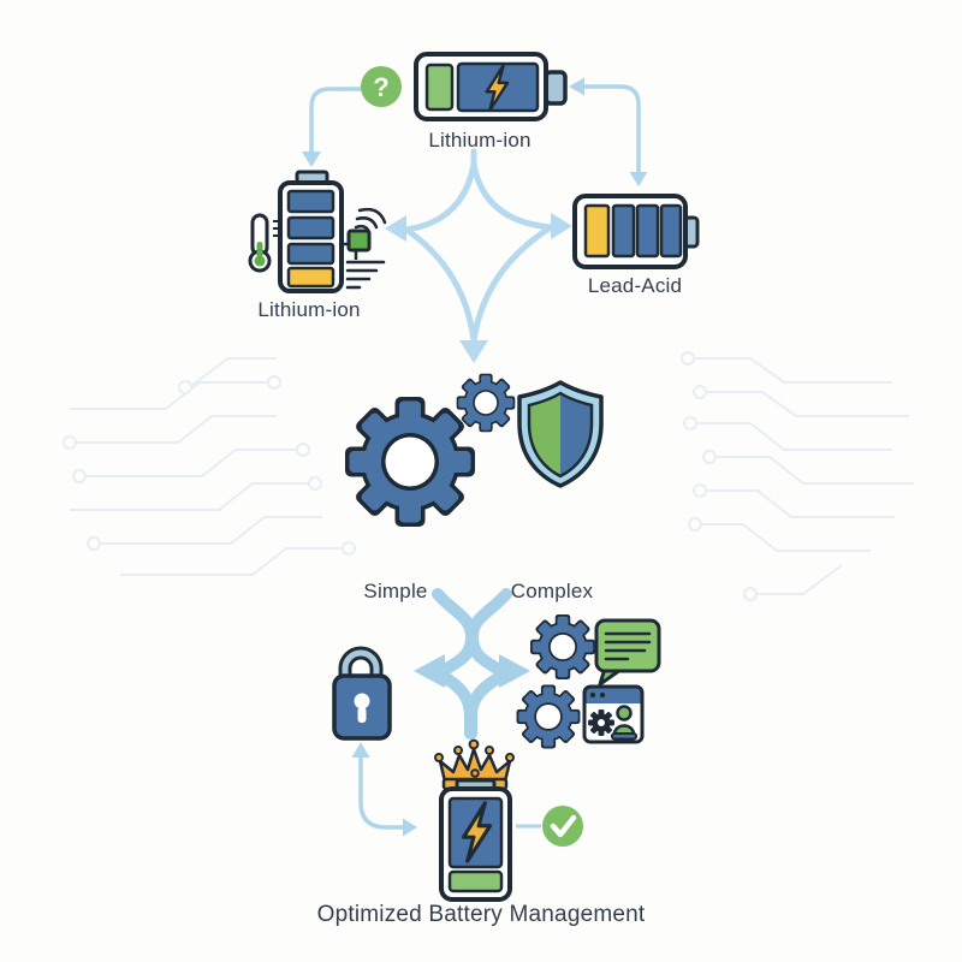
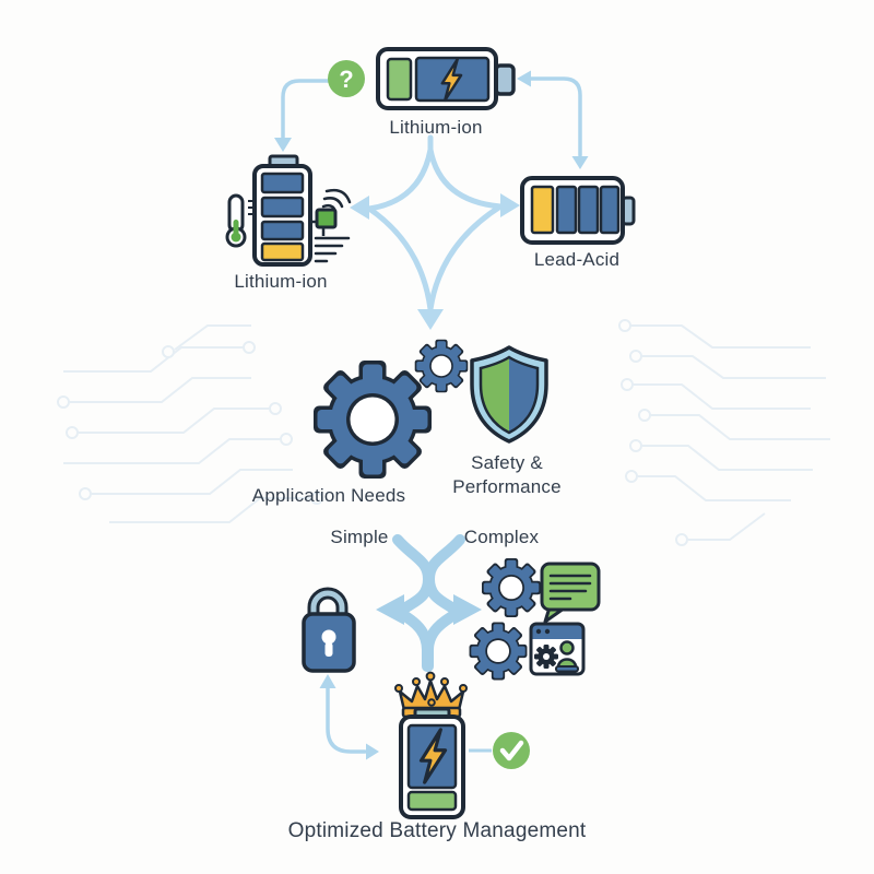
  ?
  Lithium-ion
  Lithium-ion
  Lead-Acid
+ Application Needs
+ Safety &
+ Performance
  Simple
  Complex
  Optimized Battery Management
